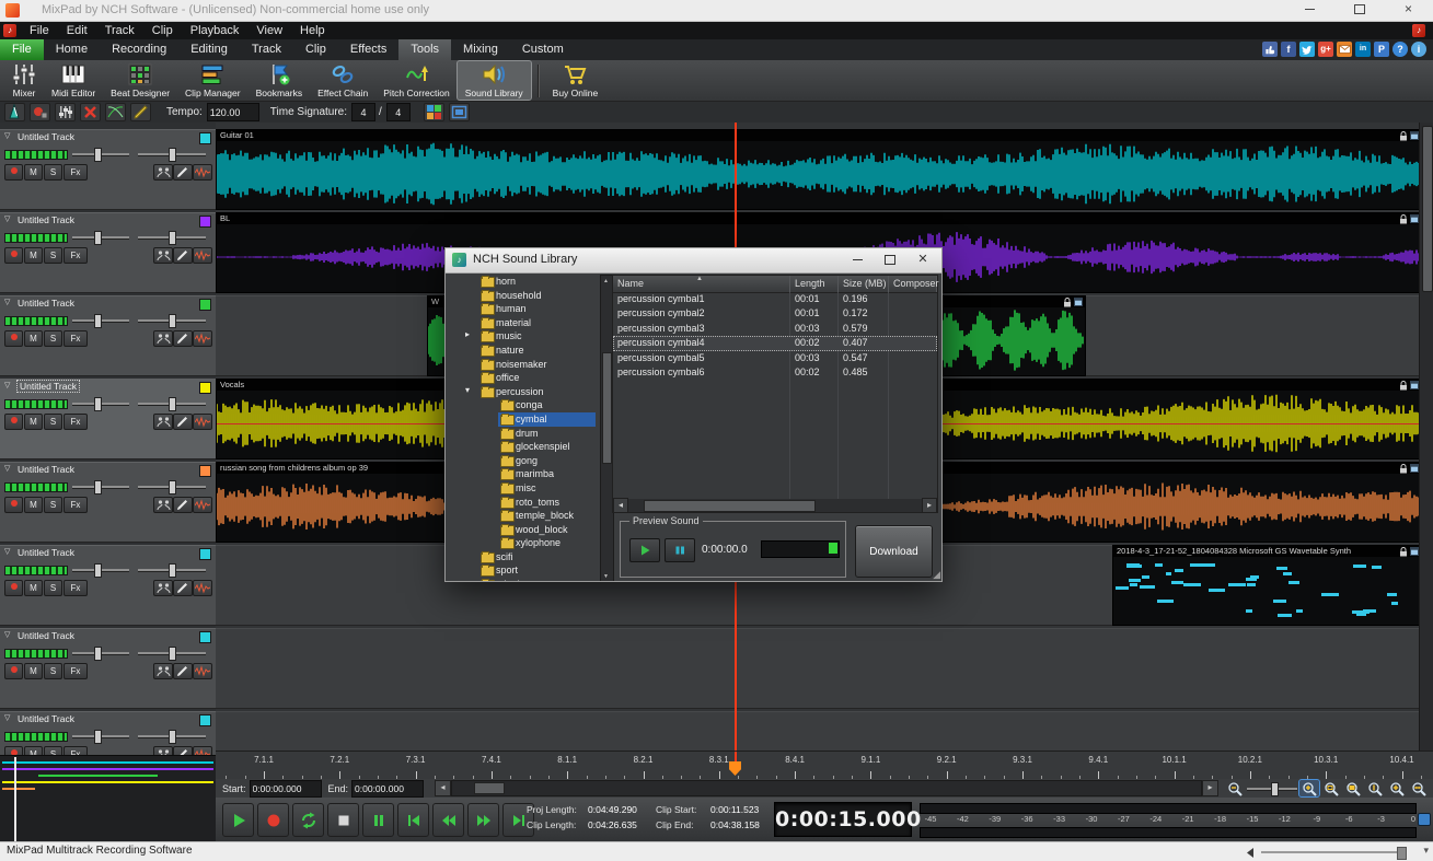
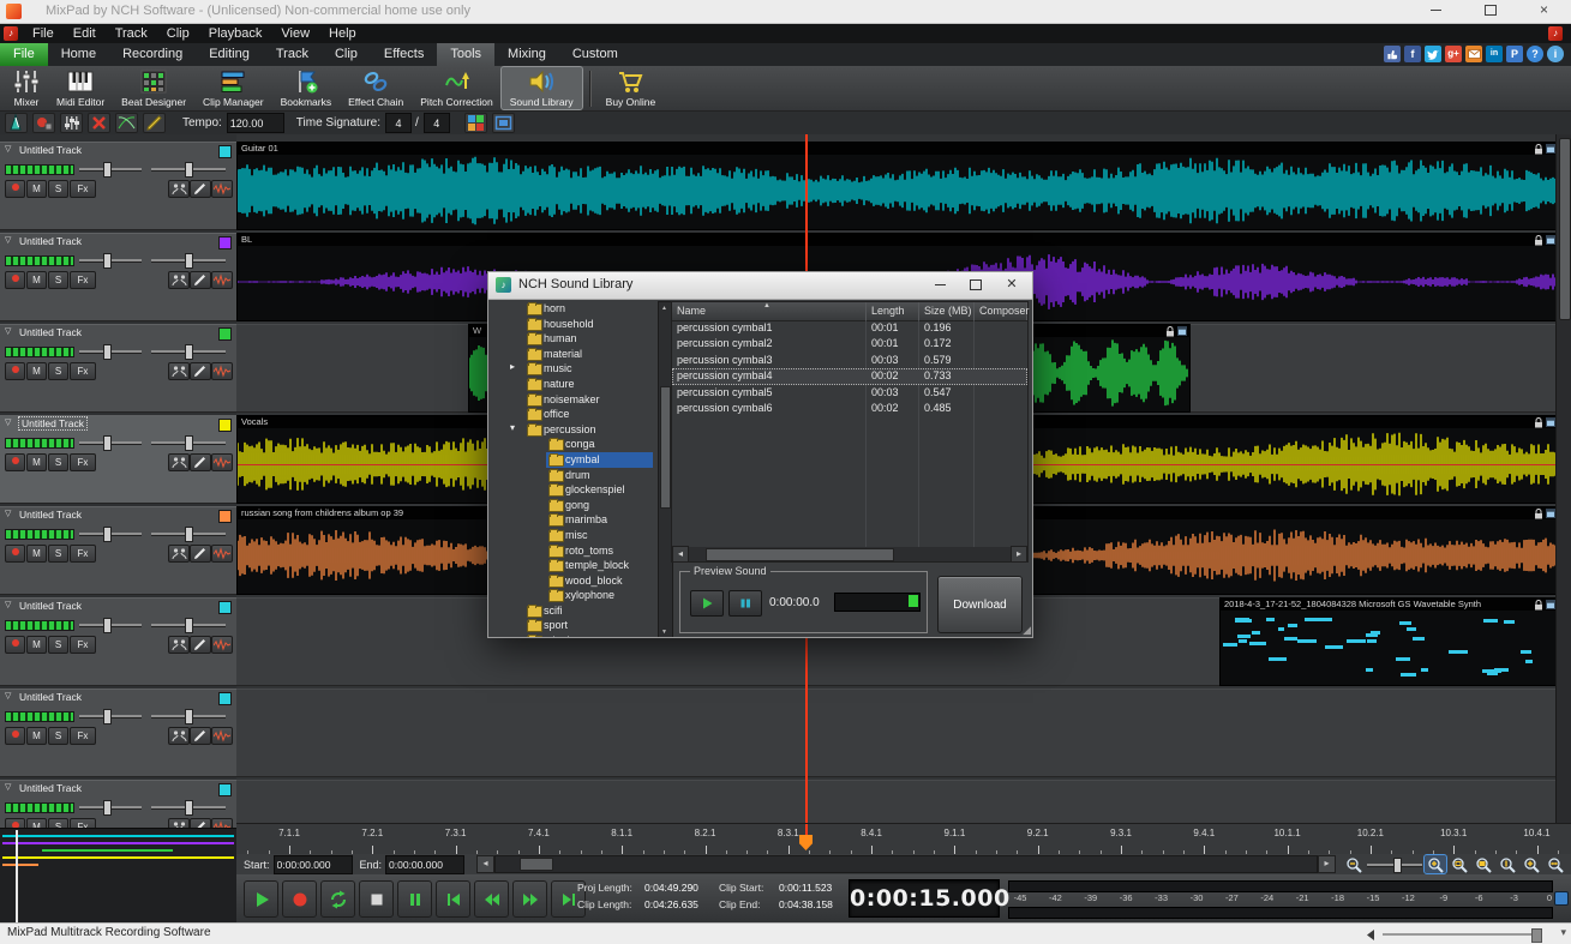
  MixPad by NCH Software - (Unlicensed) Non-commercial home use only
  ×
  ♪
  File
  Edit
  Track
  Clip
  Playback
  View
  Help
  ♪
  File
  Home
  Recording
  Editing
  Track
  Clip
  Effects
  Tools
  Mixing
  Custom
  f
  g+
  P
  ?
  i
  Mixer
  Midi Editor
  Beat Designer
  Clip Manager
  Bookmarks
  Effect Chain
  Pitch Correction
  Sound Library
  Buy Online
  Tempo:
  120.00
  Time Signature:
  4
  /
  4
  Untitled Track
  M
  S
  Fx
  Untitled Track
  M
  S
  Fx
  Untitled Track
  M
  S
  Fx
  Untitled Track
  M
  S
  Fx
  Untitled Track
  M
  S
  Fx
  Untitled Track
  M
  S
  Fx
  Untitled Track
  M
  S
  Fx
  Untitled Track
  Guitar 01
  BL
  W
  Vocals
  russian song from childrens album op 39
  2018-4-3_17-21-52_1804084328 Microsoft GS Wavetable Synth
  7.1.1
  7.2.1
  7.3.1
  7.4.1
  8.1.1
  8.2.1
  8.3.1
  8.4.1
  9.1.1
  9.2.1
  9.3.1
  9.4.1
  10.1.1
  10.2.1
  10.3.1
  10.4.1
  Start:
  0:00:00.000
  End:
  0:00:00.000
  ◂
  ▸
  Proj Length:
  0:04:49.290
  Clip Start:
  0:00:11.523
  Clip Length:
  0:04:26.635
  Clip End:
  0:04:38.158
  0:00:15.000
  -45
  -42
  -39
  -36
  -33
  -30
  -27
  -24
  -21
  -18
  -15
  -12
  -9
  -6
  -3
  0
  MixPad Multitrack Recording Software
  ▾
  ♪
  NCH Sound Library
  ✕
  horn
  household
  human
  material
  ▸
  music
  nature
  noisemaker
  office
  ▾
  percussion
  conga
  cymbal
  drum
  glockenspiel
  gong
  marimba
  misc
  roto_toms
  temple_block
  wood_block
  xylophone
  scifi
  sport
  Name
  Length
  Size (MB)
  Composer
  percussion cymbal1
  00:01
  0.196
  percussion cymbal2
  00:01
  0.172
  percussion cymbal3
  00:03
  0.579
  percussion cymbal4
  00:02
- 0.407
+ 0.733
  percussion cymbal5
  00:03
  0.547
  percussion cymbal6
  00:02
  0.485
  ◂
  ▸
  Preview Sound
  0:00:00.0
  Download
  ◢
